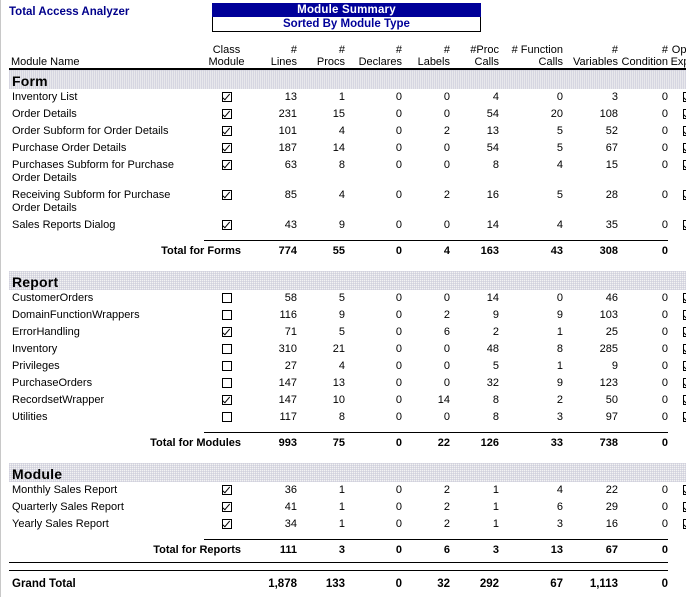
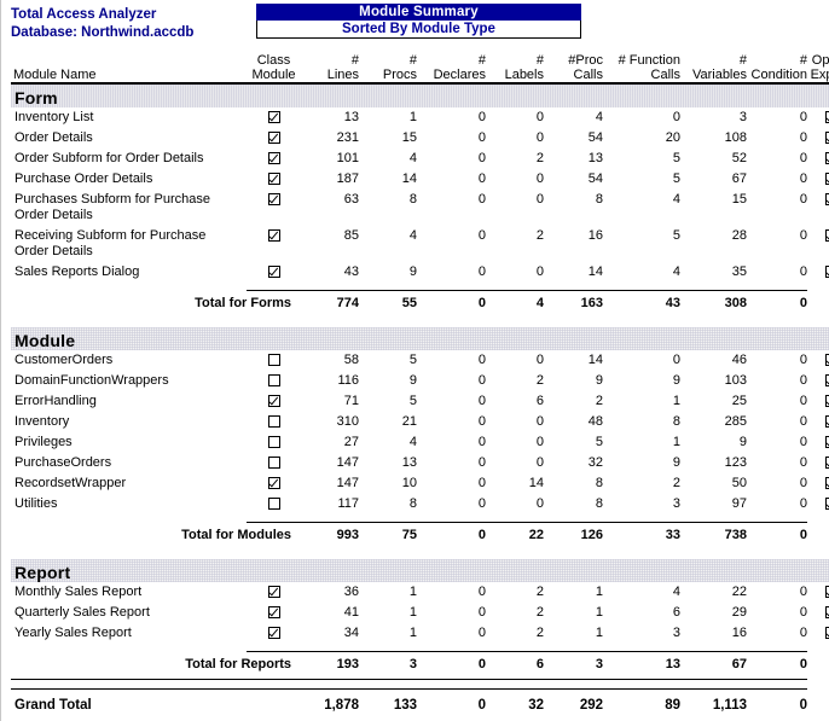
  Total Access Analyzer
+ Database: Northwind.accdb
  Module Summary
  Sorted By Module Type
  Module Name	Class Module	# Lines	# Procs	# Declares	# Labels	#Proc Calls	# Function Calls	# Variables	# Condition	Op Ex
  Form
  Inventory List		13	1	0	0	4	0	3	0
  Order Details		231	15	0	0	54	20	108	0
  Order Subform for Order Details		101	4	0	2	13	5	52	0
  Purchase Order Details		187	14	0	0	54	5	67	0
  Purchases Subform for Purchase Order Details		63	8	0	0	8	4	15	0
  Receiving Subform for Purchase Order Details		85	4	0	2	16	5	28	0
  Sales Reports Dialog		43	9	0	0	14	4	35	0
  Total for Forms	774	55	0	4	163	43	308	0
- Report
+ Module
  CustomerOrders		58	5	0	0	14	0	46	0
  DomainFunctionWrappers		116	9	0	2	9	9	103	0
  ErrorHandling		71	5	0	6	2	1	25	0
  Inventory		310	21	0	0	48	8	285	0
  Privileges		27	4	0	0	5	1	9	0
  PurchaseOrders		147	13	0	0	32	9	123	0
  RecordsetWrapper		147	10	0	14	8	2	50	0
  Utilities		117	8	0	0	8	3	97	0
  Total for Modules	993	75	0	22	126	33	738	0
- Module
+ Report
  Monthly Sales Report		36	1	0	2	1	4	22	0
  Quarterly Sales Report		41	1	0	2	1	6	29	0
  Yearly Sales Report		34	1	0	2	1	3	16	0
- Total for Reports	111	3	0	6	3	13	67	0
+ Total for Reports	193	3	0	6	3	13	67	0
- Grand Total	1,878	133	0	32	292	67	1,113	0
+ Grand Total	1,878	133	0	32	292	89	1,113	0
